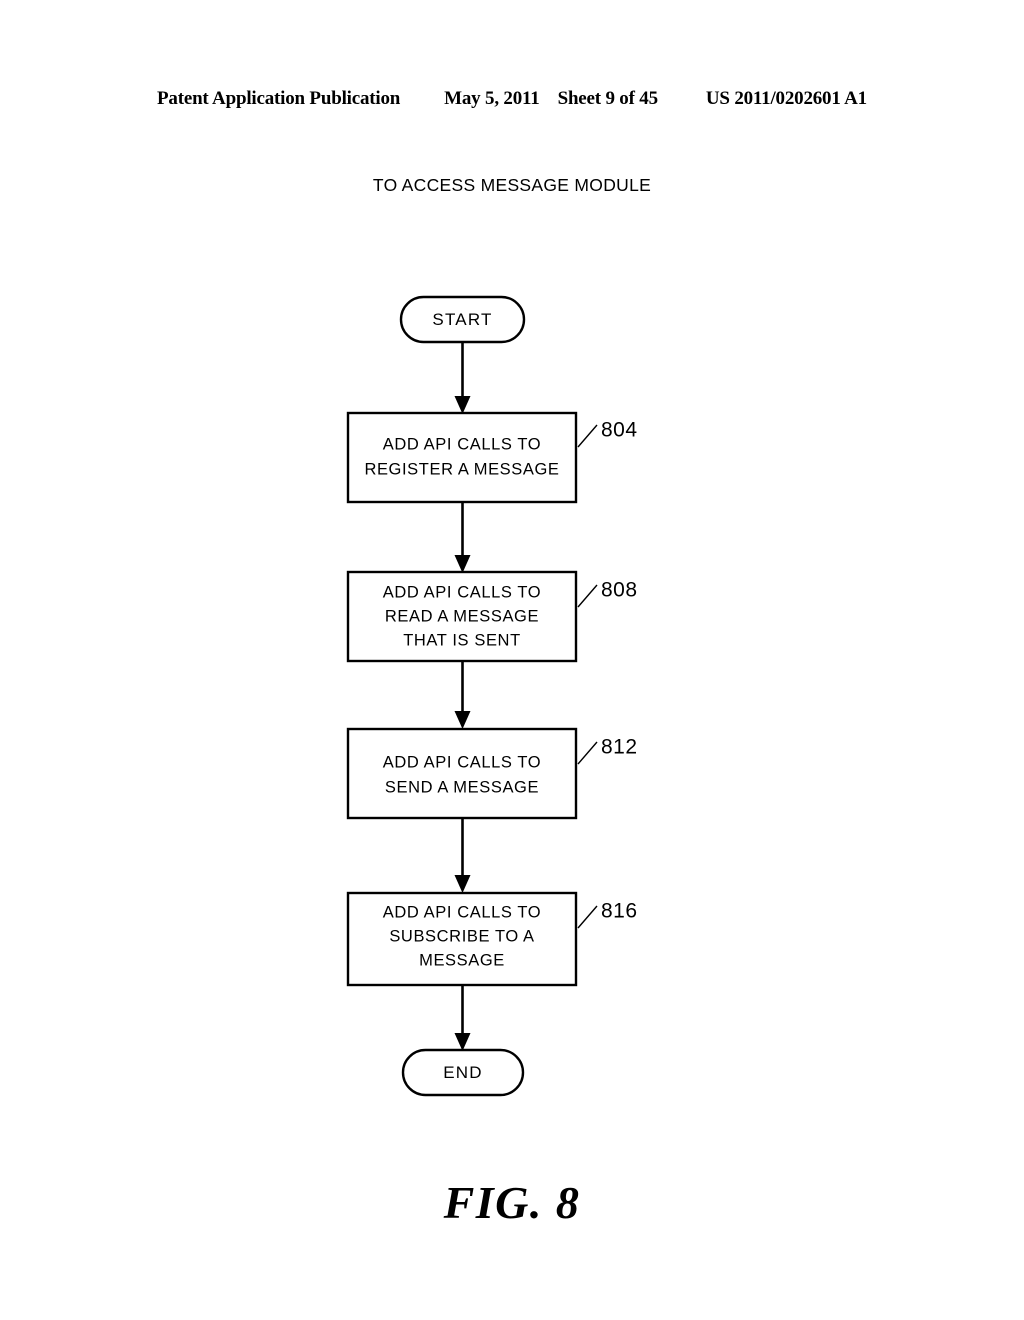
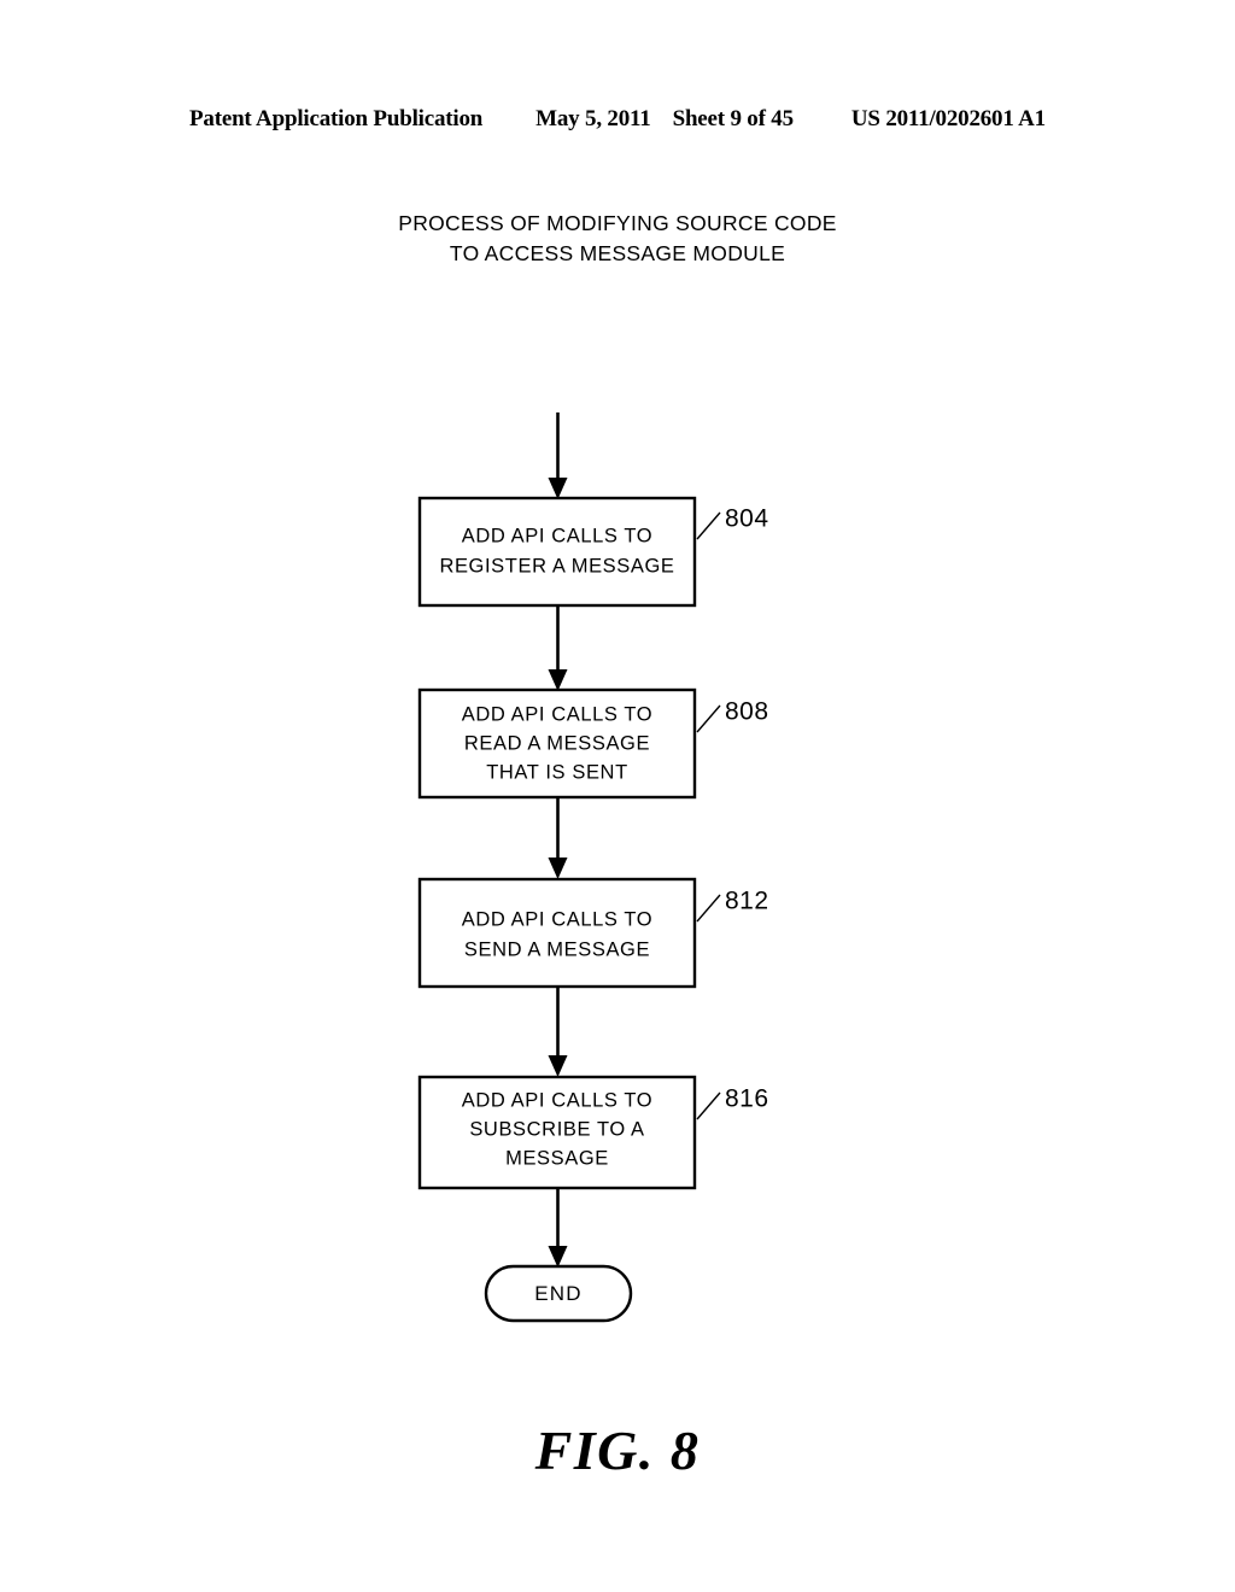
  Patent Application Publication
  May 5, 2011
  Sheet 9 of 45
  US 2011/0202601 A1
+ PROCESS OF MODIFYING SOURCE CODE
  TO ACCESS MESSAGE MODULE
- START
  ADD API CALLS TO
  REGISTER A MESSAGE
  804
  ADD API CALLS TO
  READ A MESSAGE
  THAT IS SENT
  808
  ADD API CALLS TO
  SEND A MESSAGE
  812
  ADD API CALLS TO
  SUBSCRIBE TO A
  MESSAGE
  816
  END
  FIG. 8
